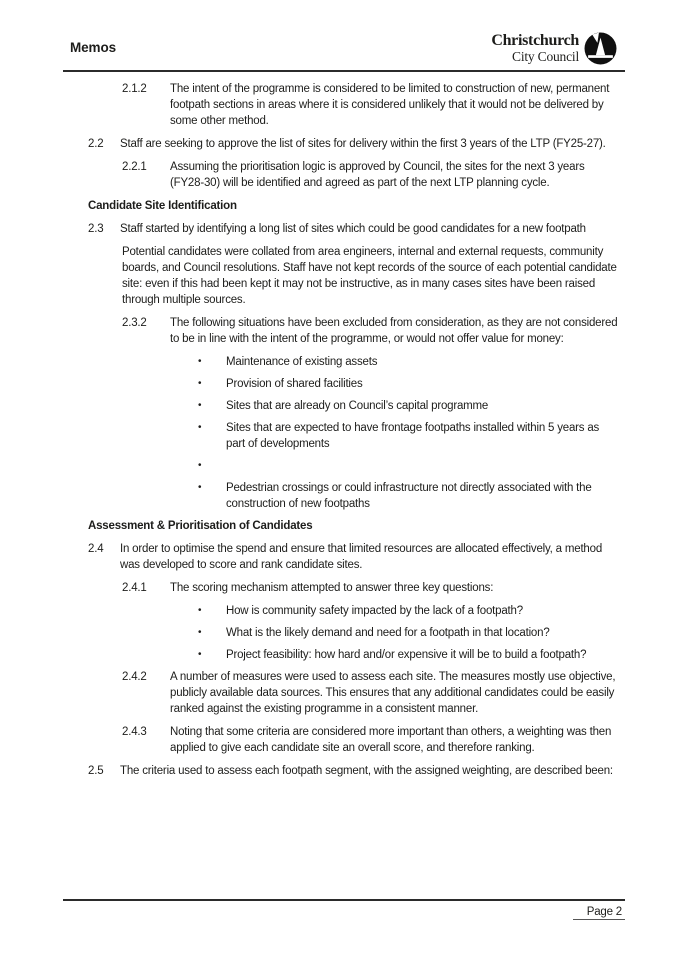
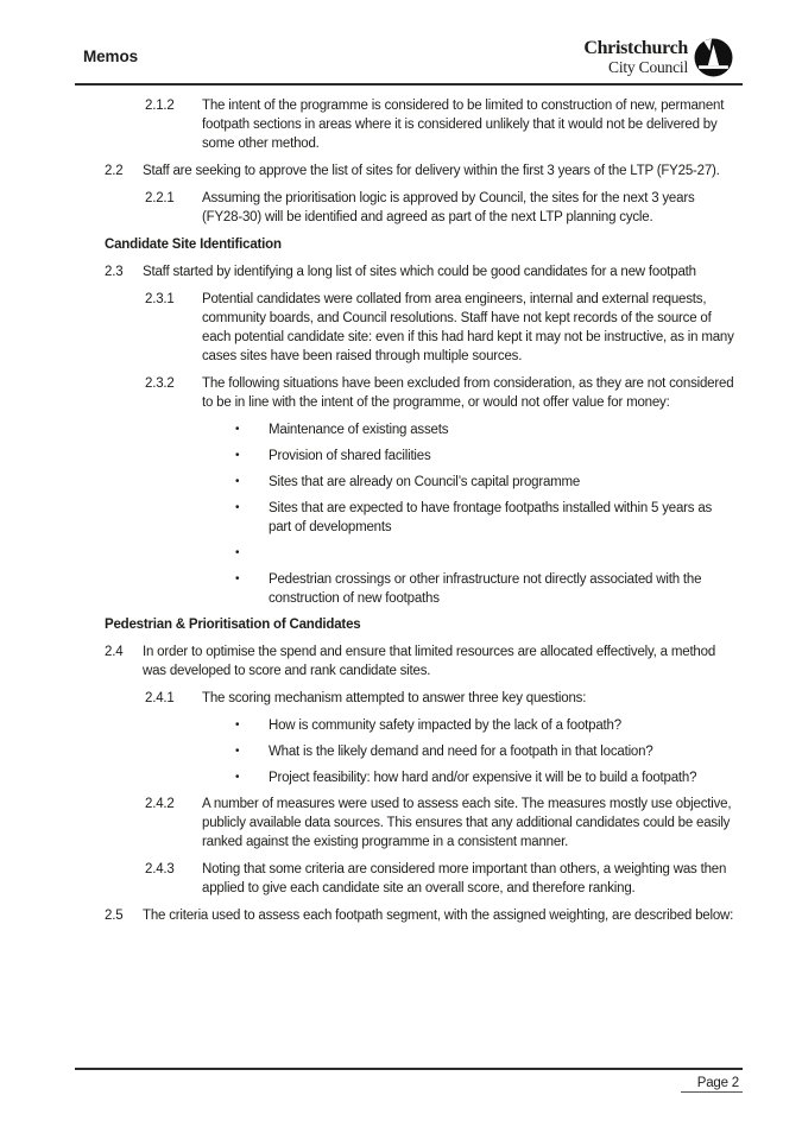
  Memos
  Christchurch
  City Council
  2.1.2
  The intent of the programme is considered to be limited to construction of new, permanent footpath sections in areas where it is considered unlikely that it would not be delivered by some other method.
  2.2
  Staff are seeking to approve the list of sites for delivery within the first 3 years of the LTP (FY25-27).
  2.2.1
  Assuming the prioritisation logic is approved by Council, the sites for the next 3 years (FY28-30) will be identified and agreed as part of the next LTP planning cycle.
  Candidate Site Identification
  2.3
  Staff started by identifying a long list of sites which could be good candidates for a new footpath
+ 2.3.1
- Potential candidates were collated from area engineers, internal and external requests, community boards, and Council resolutions. Staff have not kept records of the source of each potential candidate site: even if this had been kept it may not be instructive, as in many cases sites have been raised through multiple sources.
+ Potential candidates were collated from area engineers, internal and external requests, community boards, and Council resolutions. Staff have not kept records of the source of each potential candidate site: even if this had hard kept it may not be instructive, as in many cases sites have been raised through multiple sources.
  2.3.2
  The following situations have been excluded from consideration, as they are not considered to be in line with the intent of the programme, or would not offer value for money:
  •
  Maintenance of existing assets
  •
  Provision of shared facilities
  •
  Sites that are already on Council’s capital programme
  •
  Sites that are expected to have frontage footpaths installed within 5 years as part of developments
  •
  •
- Pedestrian crossings or could infrastructure not directly associated with the construction of new footpaths
+ Pedestrian crossings or other infrastructure not directly associated with the construction of new footpaths
- Assessment & Prioritisation of Candidates
+ Pedestrian & Prioritisation of Candidates
  2.4
  In order to optimise the spend and ensure that limited resources are allocated effectively, a method was developed to score and rank candidate sites.
  2.4.1
  The scoring mechanism attempted to answer three key questions:
  •
  How is community safety impacted by the lack of a footpath?
  •
  What is the likely demand and need for a footpath in that location?
  •
  Project feasibility: how hard and/or expensive it will be to build a footpath?
  2.4.2
  A number of measures were used to assess each site. The measures mostly use objective, publicly available data sources. This ensures that any additional candidates could be easily ranked against the existing programme in a consistent manner.
  2.4.3
  Noting that some criteria are considered more important than others, a weighting was then applied to give each candidate site an overall score, and therefore ranking.
  2.5
- The criteria used to assess each footpath segment, with the assigned weighting, are described been:
+ The criteria used to assess each footpath segment, with the assigned weighting, are described below:
  Page 2
